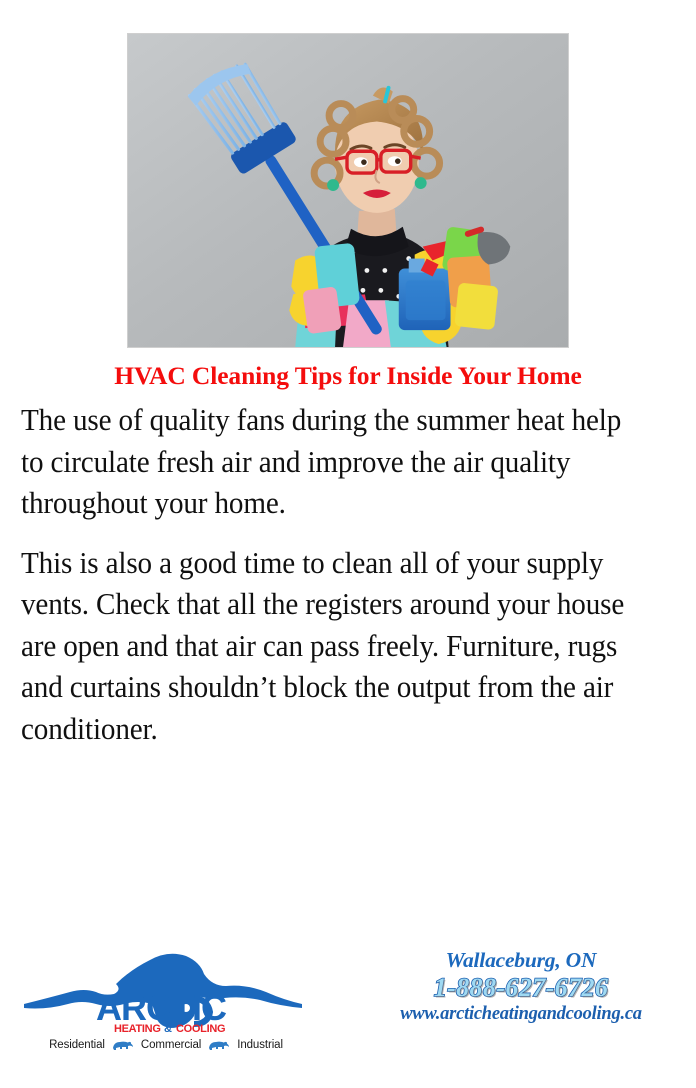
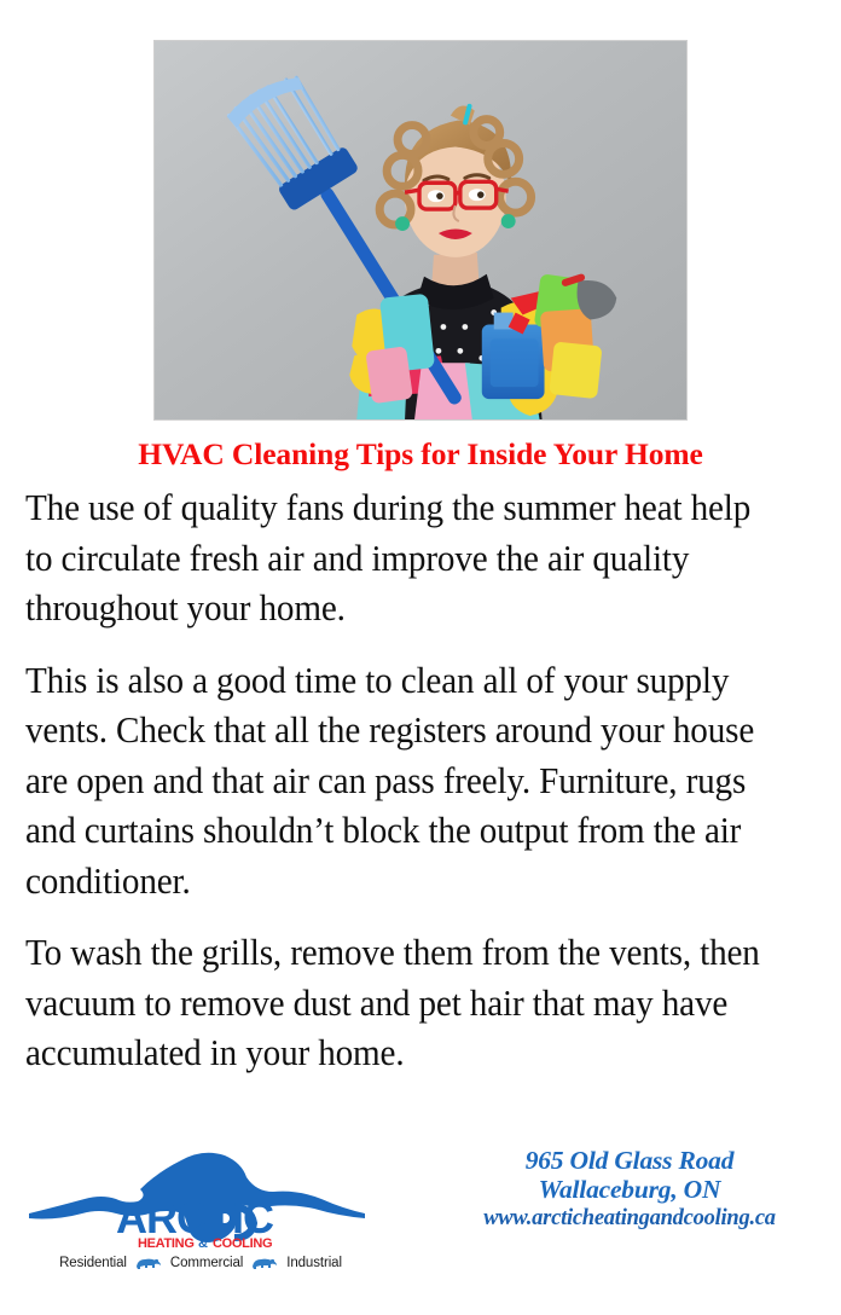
  HVAC Cleaning Tips for Inside Your Home
  The use of quality fans during the summer heat help to circulate fresh air and improve the air quality throughout your home.
  This is also a good time to clean all of your supply vents. Check that all the registers around your house are open and that air can pass freely. Furniture, rugs and curtains shouldn’t block the output from the air conditioner.
+ To wash the grills, remove them from the vents, then vacuum to remove dust and pet hair that may have accumulated in your home.
  ARCTIC
  HEATING
  &
  COOLING
  Residential
  Commercial
  Industrial
+ 965 Old Glass Road
  Wallaceburg, ON
- 1-888-627-6726
  www.arcticheatingandcooling.ca
